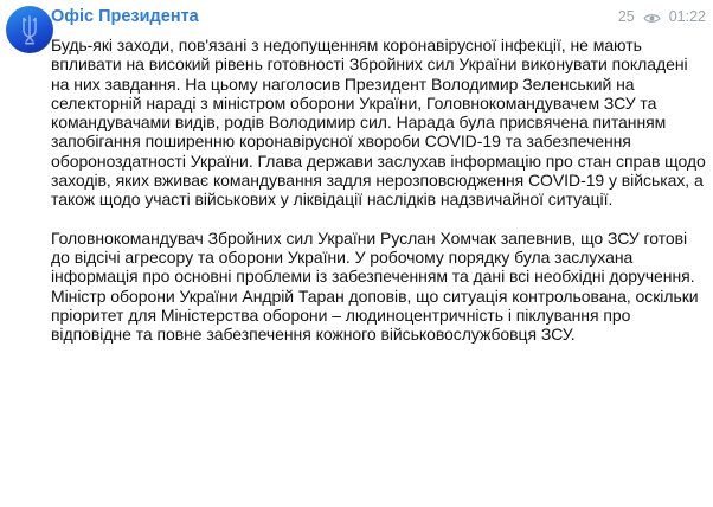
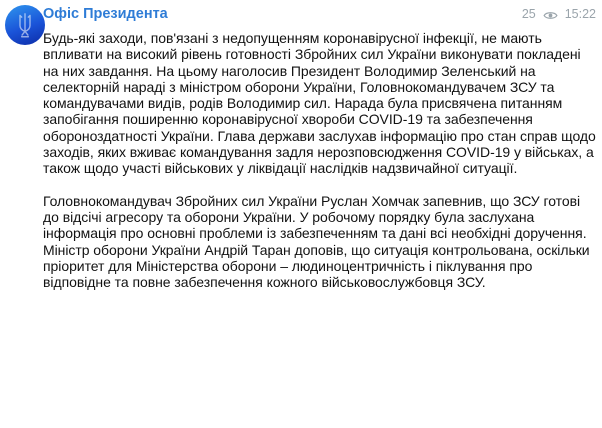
  Офіс Президента
  25
- 01:22
+ 15:22
  Будь-які заходи, пов'язані з недопущенням коронавірусної інфекції, не мають впливати на високий рівень готовності Збройних сил України виконувати покладені на них завдання. На цьому наголосив Президент Володимир Зеленський на селекторній нараді з міністром оборони України, Головнокомандувачем ЗСУ та командувачами видів, родів Володимир сил. Нарада була присвячена питанням запобігання поширенню коронавірусної хвороби COVID-19 та забезпечення обороноздатності України. Глава держави заслухав інформацію про стан справ щодо заходів, яких вживає командування задля нерозповсюдження COVID-19 у військах, а також щодо участі військових у ліквідації наслідків надзвичайної ситуації.
  Головнокомандувач Збройних сил України Руслан Хомчак запевнив, що ЗСУ готові до відсічі агресору та оборони України. У робочому порядку була заслухана інформація про основні проблеми із забезпеченням та дані всі необхідні доручення. Міністр оборони України Андрій Таран доповів, що ситуація контрольована, оскільки пріоритет для Міністерства оборони – людиноцентричність і піклування про відповідне та повне забезпечення кожного військовослужбовця ЗСУ.
